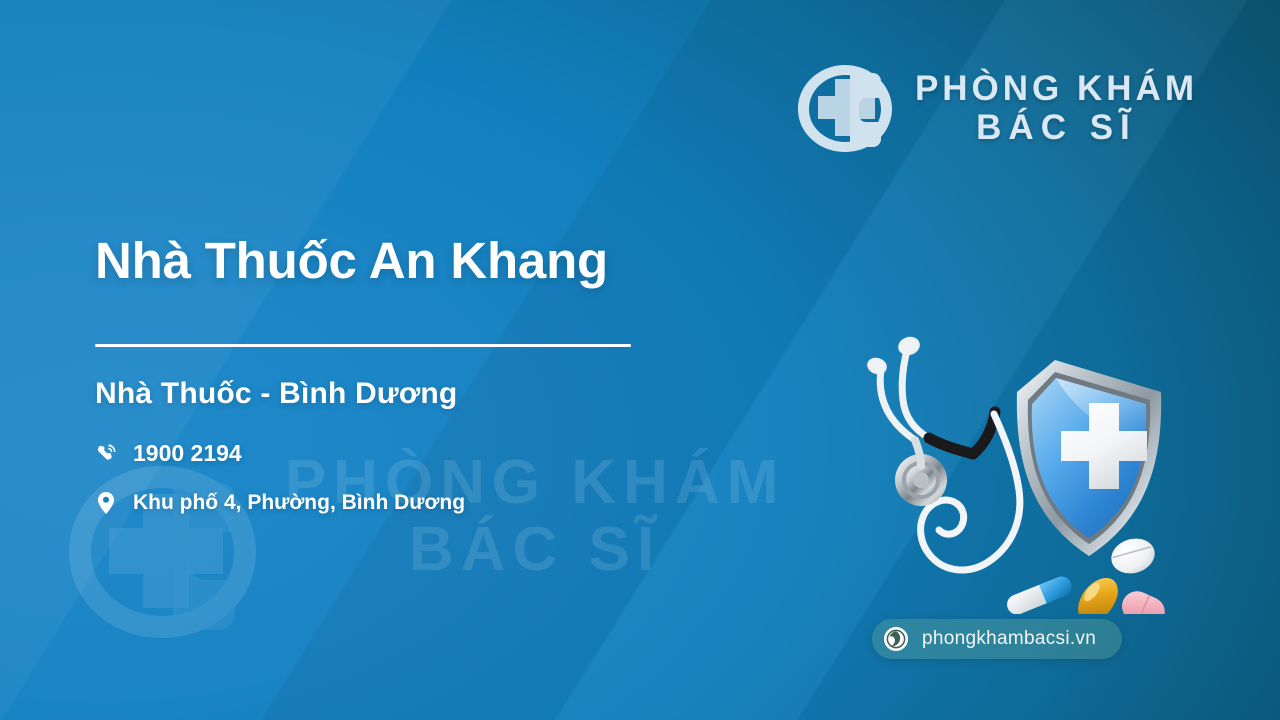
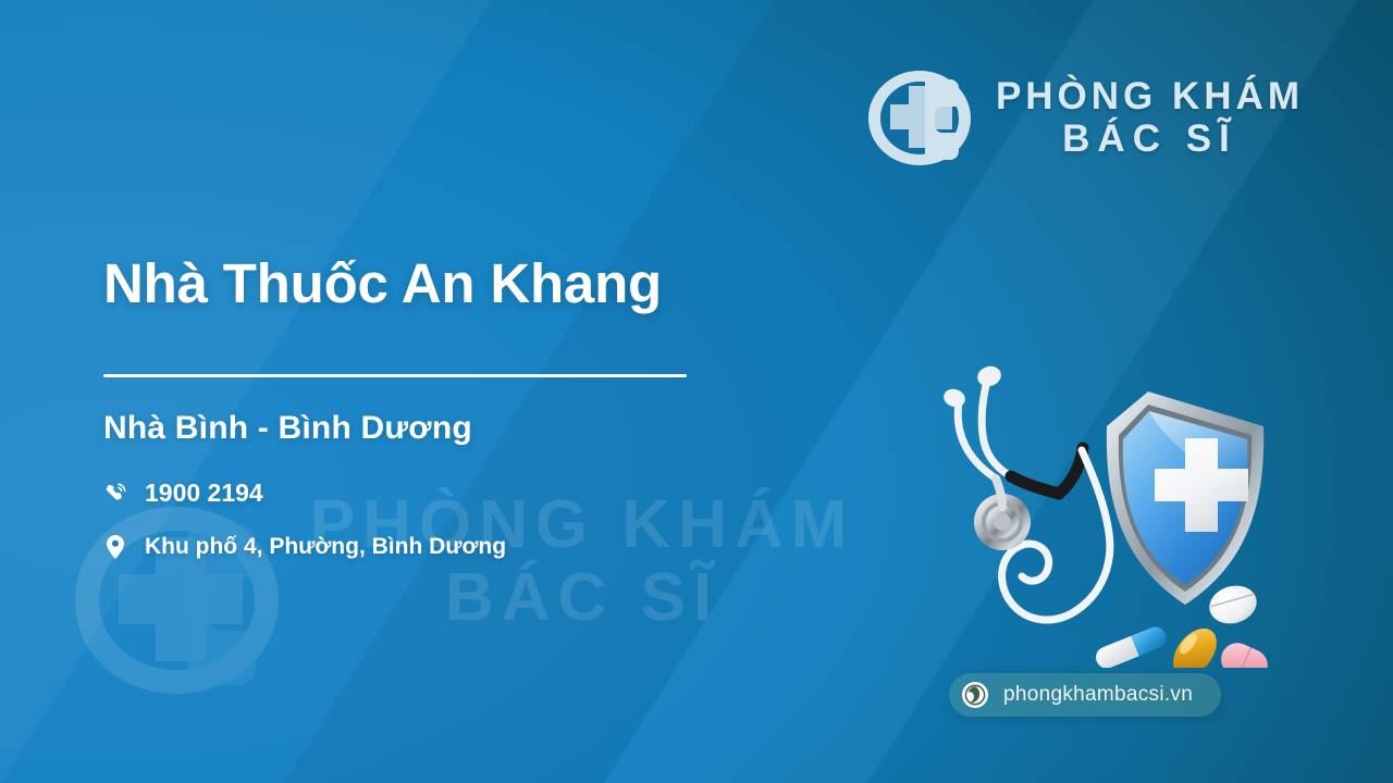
  PHÒNG KHÁM
  BÁC SĨ
  PHÒNG KHÁM
  BÁC SĨ
  Nhà Thuốc An Khang
- Nhà Thuốc - Bình Dương
+ Nhà Bình - Bình Dương
  1900 2194
  Khu phố 4, Phường, Bình Dương
  phongkhambacsi.vn
